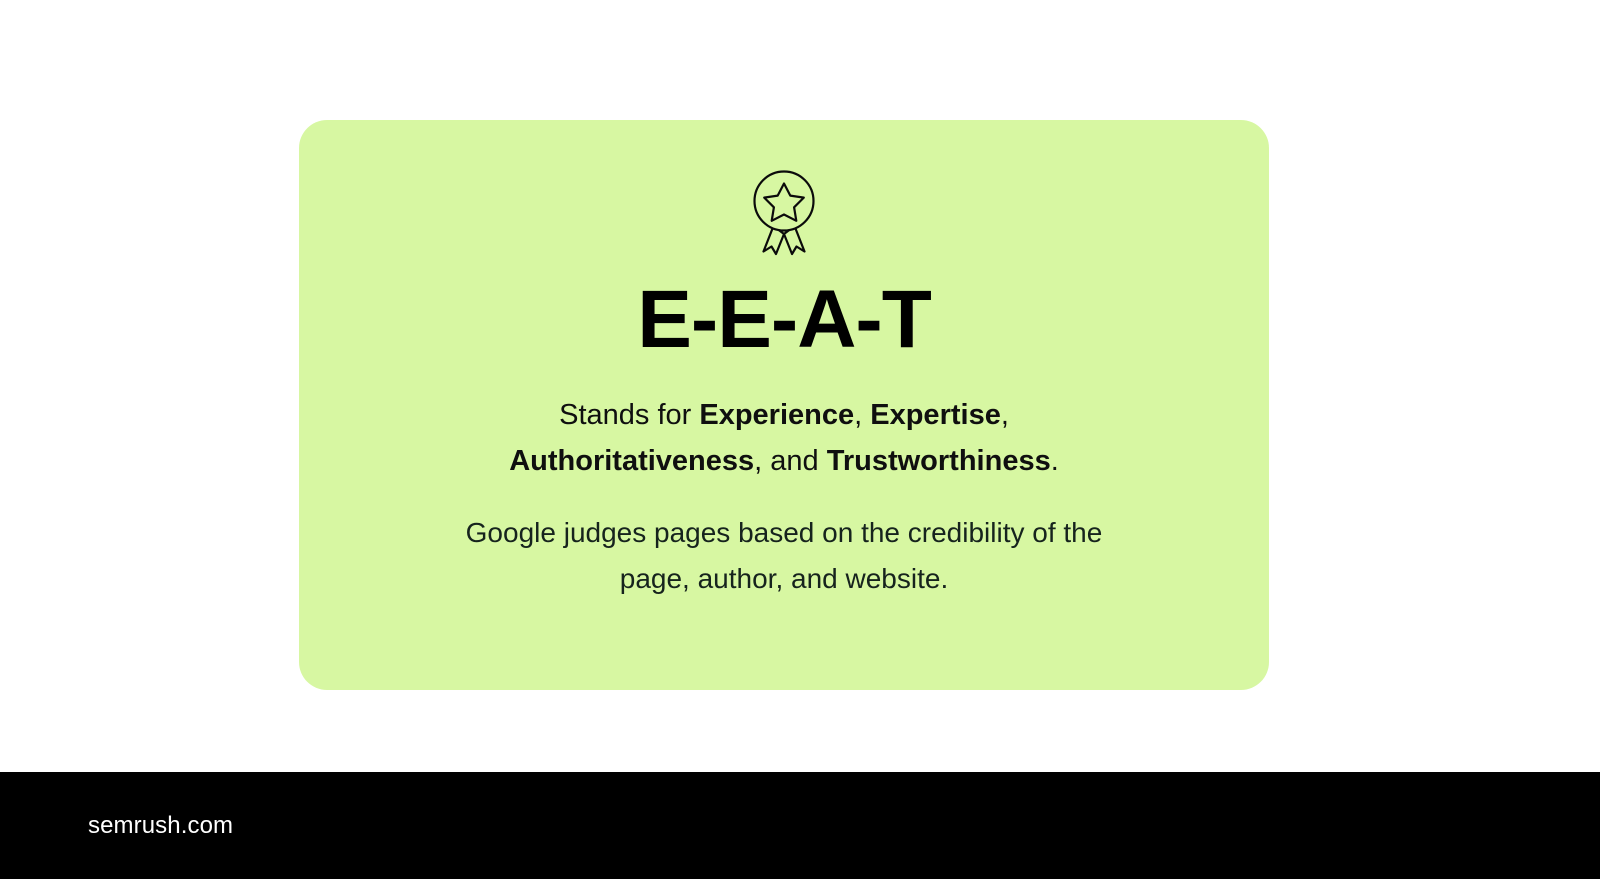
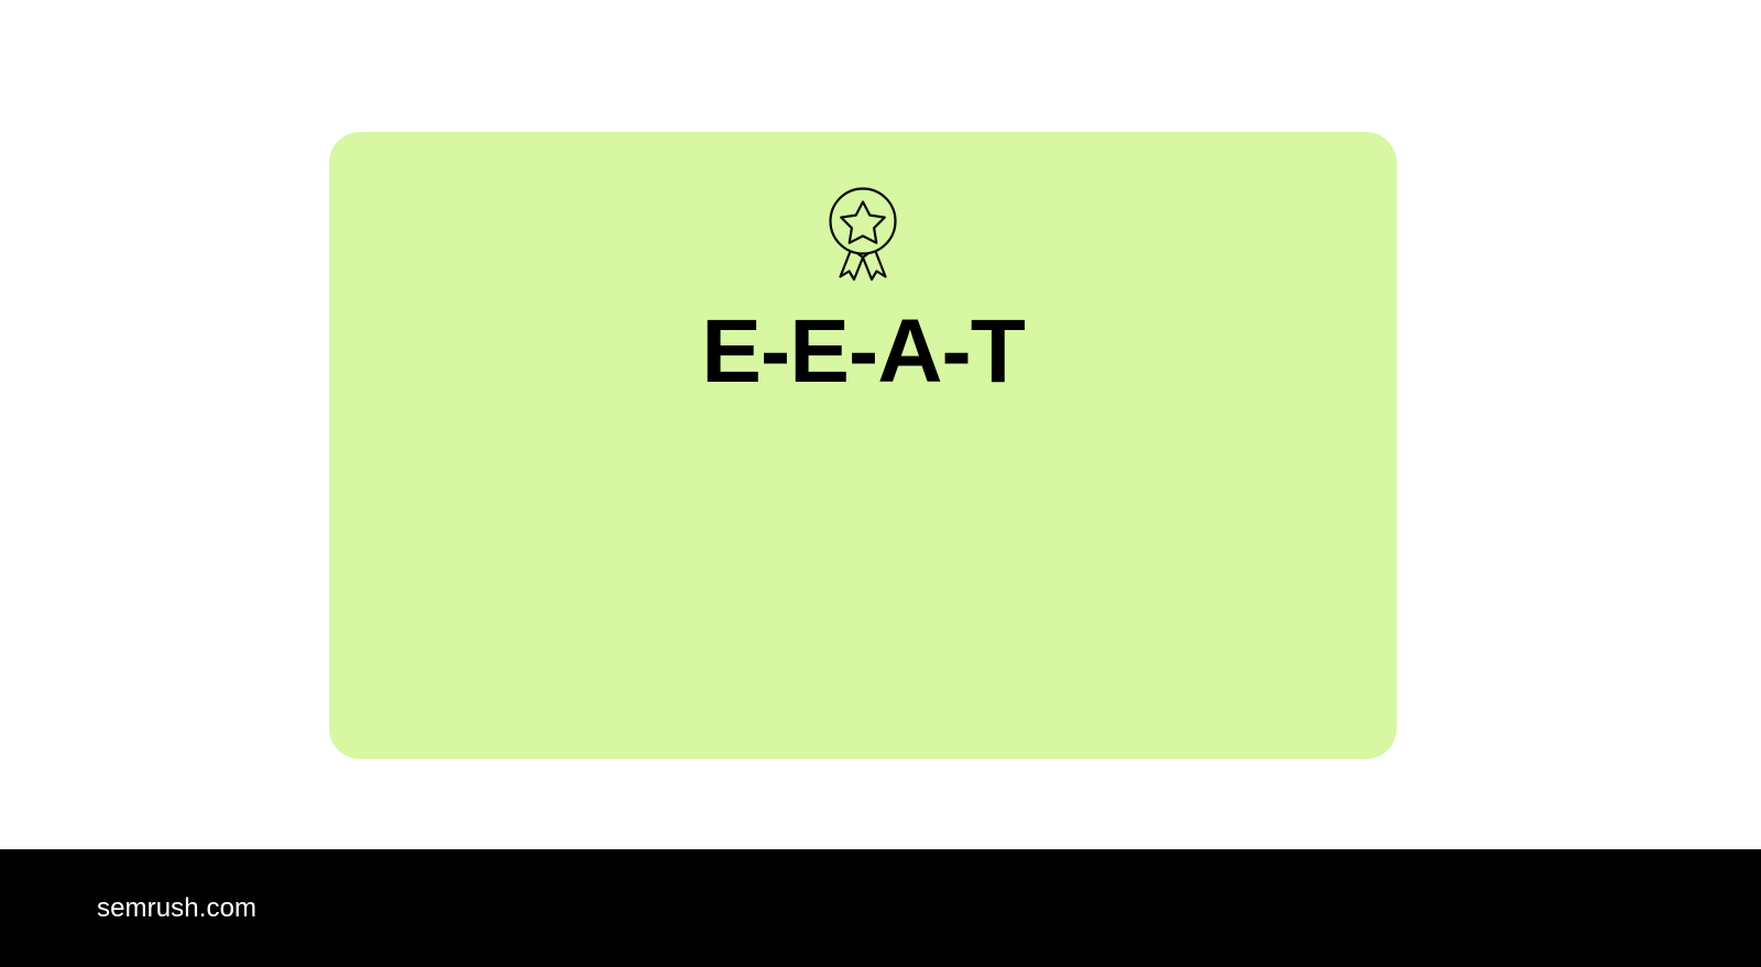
  E-E-A-T
- Stands for Experience, Expertise, Authoritativeness, and Trustworthiness.
- Google judges pages based on the credibility of the page, author, and website.
  semrush.com
